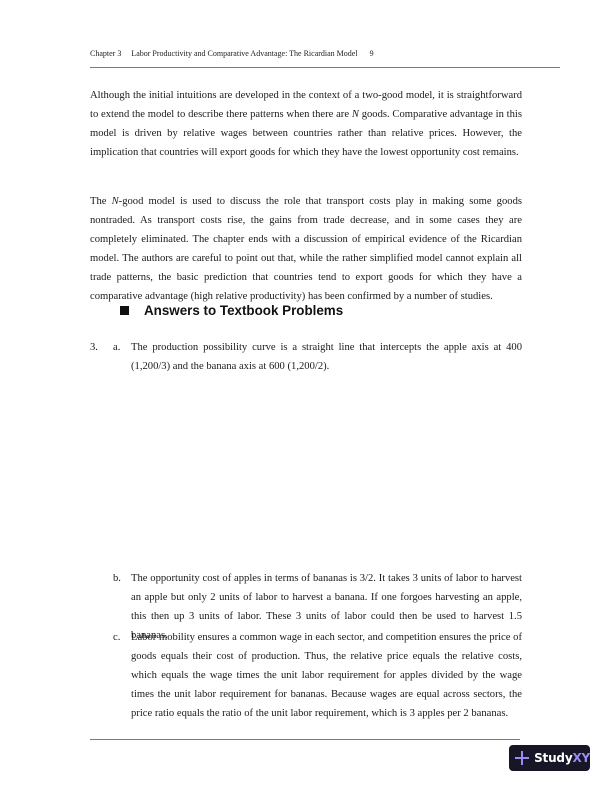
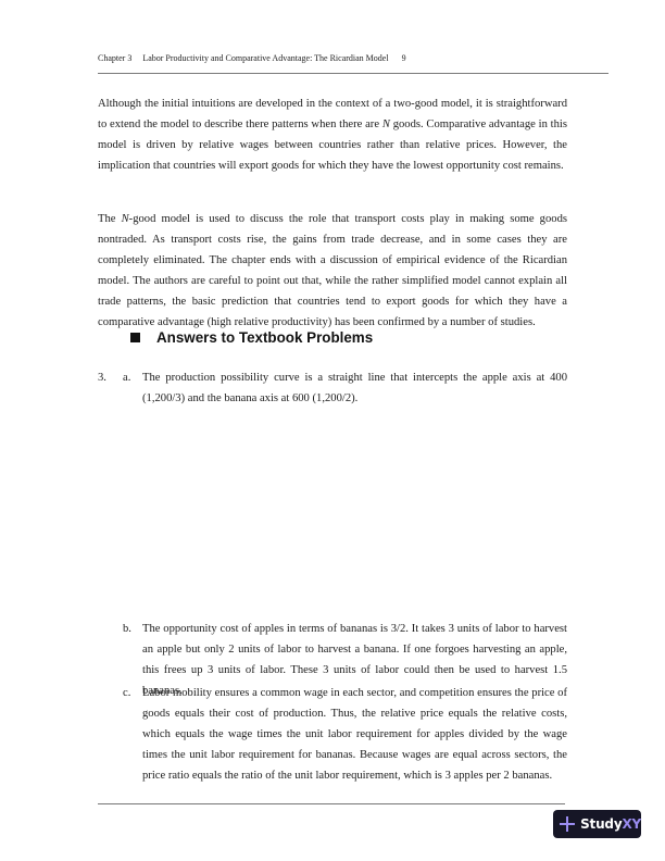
  Chapter 3 Labor Productivity and Comparative Advantage: The Ricardian Model 9
  Although the initial intuitions are developed in the context of a two-good model, it is straightforward to extend the model to describe there patterns when there are N goods. Comparative advantage in this model is driven by relative wages between countries rather than relative prices. However, the implication that countries will export goods for which they have the lowest opportunity cost remains.
  The N-good model is used to discuss the role that transport costs play in making some goods nontraded. As transport costs rise, the gains from trade decrease, and in some cases they are completely eliminated. The chapter ends with a discussion of empirical evidence of the Ricardian model. The authors are careful to point out that, while the rather simplified model cannot explain all trade patterns, the basic prediction that countries tend to export goods for which they have a comparative advantage (high relative productivity) has been confirmed by a number of studies.
  Answers to Textbook Problems
  3.
  a.
  The production possibility curve is a straight line that intercepts the apple axis at 400 (1,200/3) and the banana axis at 600 (1,200/2).
  b.
- The opportunity cost of apples in terms of bananas is 3/2. It takes 3 units of labor to harvest an apple but only 2 units of labor to harvest a banana. If one forgoes harvesting an apple, this then up 3 units of labor. These 3 units of labor could then be used to harvest 1.5 bananas.
+ The opportunity cost of apples in terms of bananas is 3/2. It takes 3 units of labor to harvest an apple but only 2 units of labor to harvest a banana. If one forgoes harvesting an apple, this frees up 3 units of labor. These 3 units of labor could then be used to harvest 1.5 bananas.
  c.
  Labor mobility ensures a common wage in each sector, and competition ensures the price of goods equals their cost of production. Thus, the relative price equals the relative costs, which equals the wage times the unit labor requirement for apples divided by the wage times the unit labor requirement for bananas. Because wages are equal across sectors, the price ratio equals the ratio of the unit labor requirement, which is 3 apples per 2 bananas.
  StudyXY
